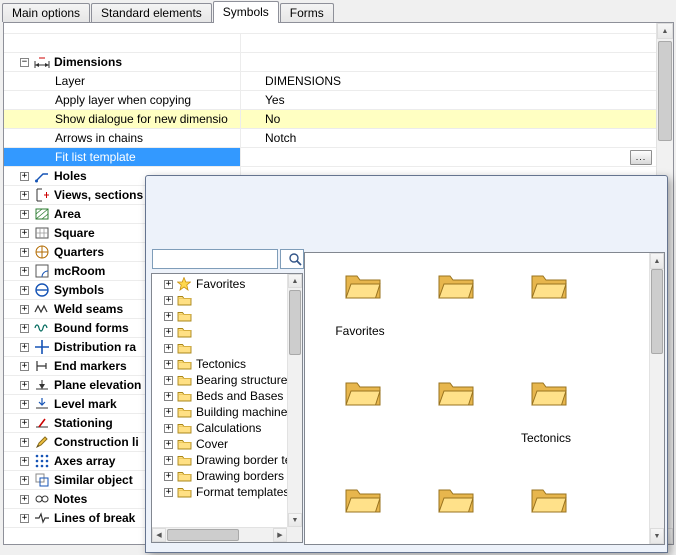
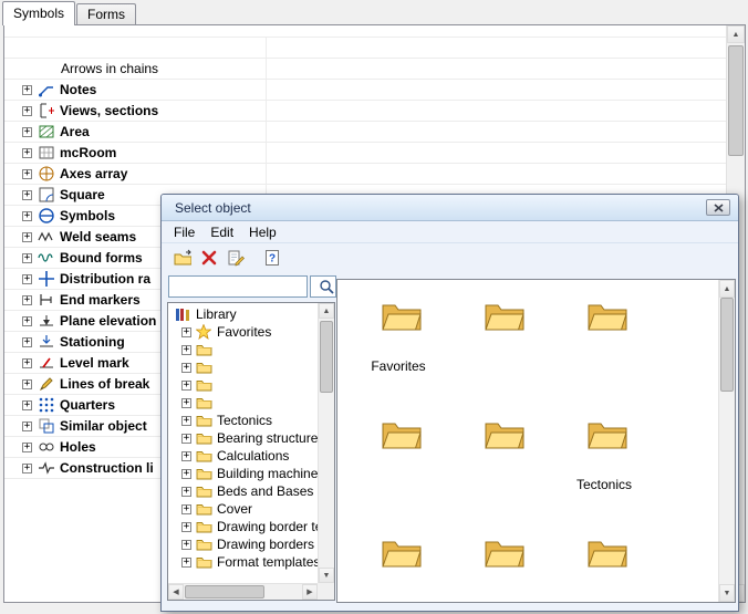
- Main options
- Standard elements
  Symbols
  Forms
- −
- Dimensions
- Layer
- DIMENSIONS
- Apply layer when copying
- Yes
- Show dialogue for new dimensio
- No
  Arrows in chains
- Notch
- Fit list template
- ...
  +
- Holes
+ Notes
  +
  Views, sections
  +
  Area
  +
- Square
+ mcRoom
  +
- Quarters
+ Axes array
  +
- mcRoom
+ Square
  +
  Symbols
  +
  Weld seams
  +
  Bound forms
  +
  Distribution ra
  +
  End markers
  +
  Plane elevation
  +
- Level mark
+ Stationing
  +
- Stationing
+ Level mark
  +
- Construction li
+ Lines of break
  +
- Axes array
+ Quarters
  +
  Similar object
  +
- Notes
+ Holes
  +
- Lines of break
+ Construction li
+ Select object
+ File
+ Edit
+ Help
+ ?
+ Library
  +
  Favorites
  +
  +
  +
  +
  +
  Tectonics
  +
  Bearing structure
  +
- Beds and Bases
+ Calculations
  +
  Building machine
  +
- Calculations
+ Beds and Bases
  +
  Cover
  +
  Drawing border t
  +
  Drawing borders
  +
  Format template
  Favorites
  Tectonics
